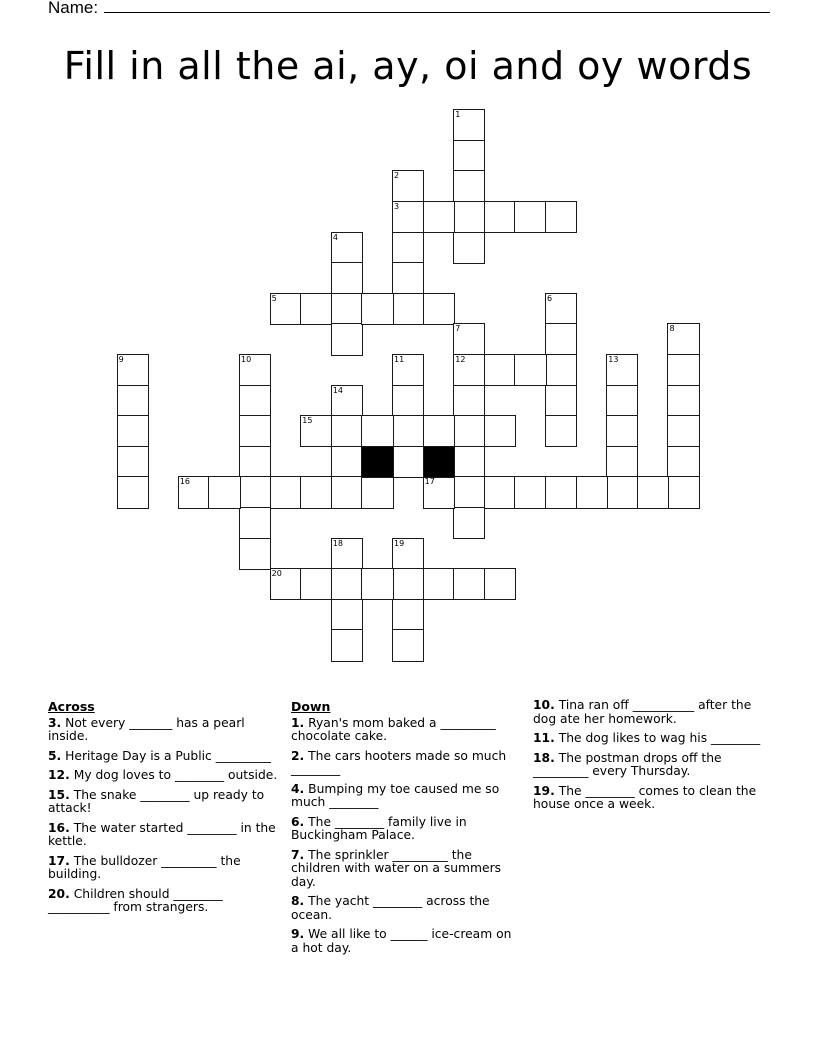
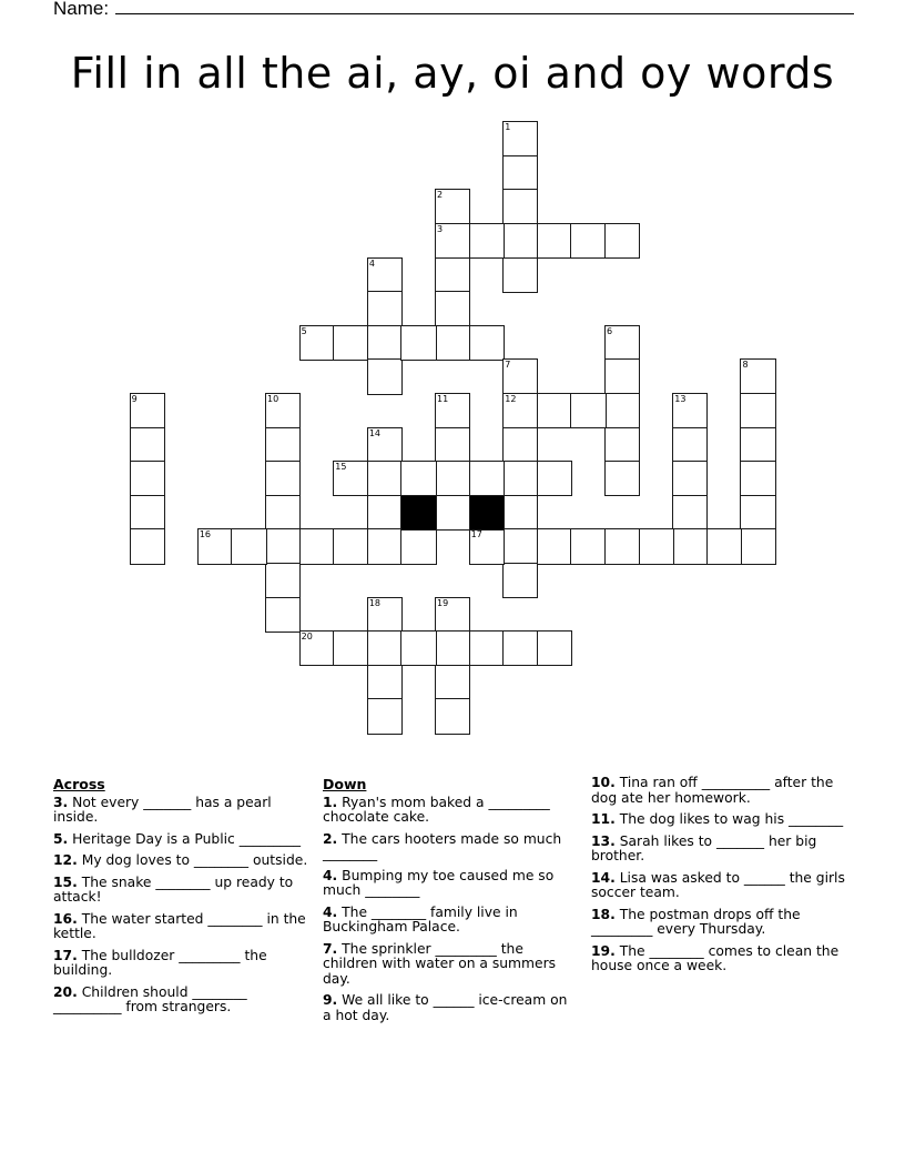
  Name:
  Fill in all the ai, ay, oi and oy words
  1
  2
  3
  4
  5
  6
  7
  12
  8
  9
  10
  11
  13
  14
  15
  16
  17
  18
  19
  20
  Across
  3. Not every _______ has a pearl inside.
  5. Heritage Day is a Public _________
  12. My dog loves to ________ outside.
  15. The snake ________ up ready to attack!
  16. The water started ________ in the kettle.
  17. The bulldozer _________ the building.
  20. Children should ________ __________ from strangers.
  Down
  1. Ryan's mom baked a _________ chocolate cake.
  2. The cars hooters made so much ________
  4. Bumping my toe caused me so much ________
- 6. The ________ family live in Buckingham Palace.
+ 4. The ________ family live in Buckingham Palace.
  7. The sprinkler _________ the children with water on a summers day.
- 8. The yacht ________ across the ocean.
  9. We all like to ______ ice-cream on a hot day.
  10. Tina ran off __________ after the dog ate her homework.
  11. The dog likes to wag his ________
+ 13. Sarah likes to _______ her big brother.
+ 14. Lisa was asked to ______ the girls soccer team.
  18. The postman drops off the _________ every Thursday.
  19. The ________ comes to clean the house once a week.
